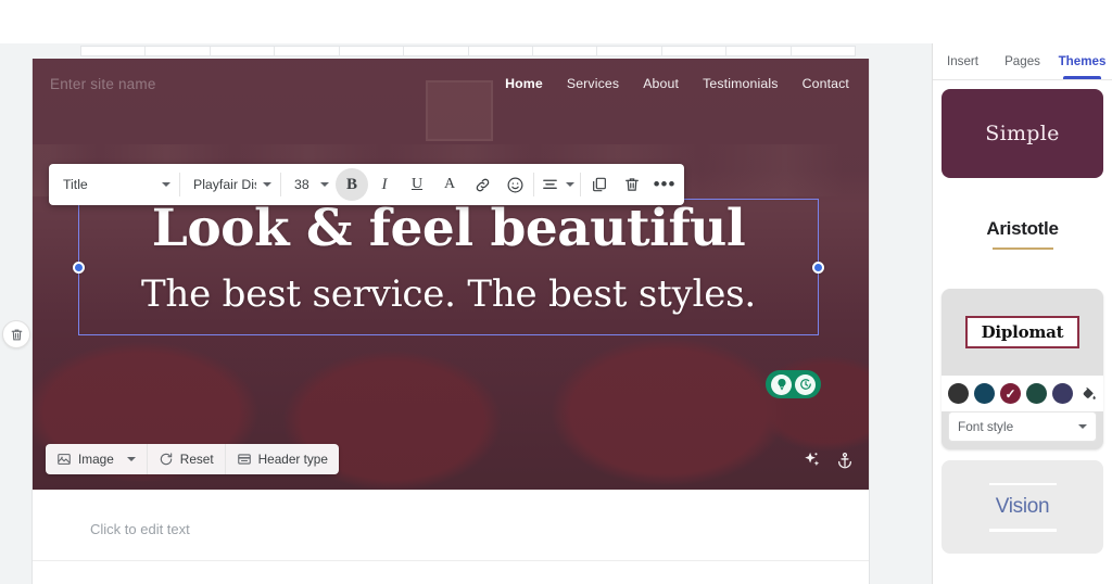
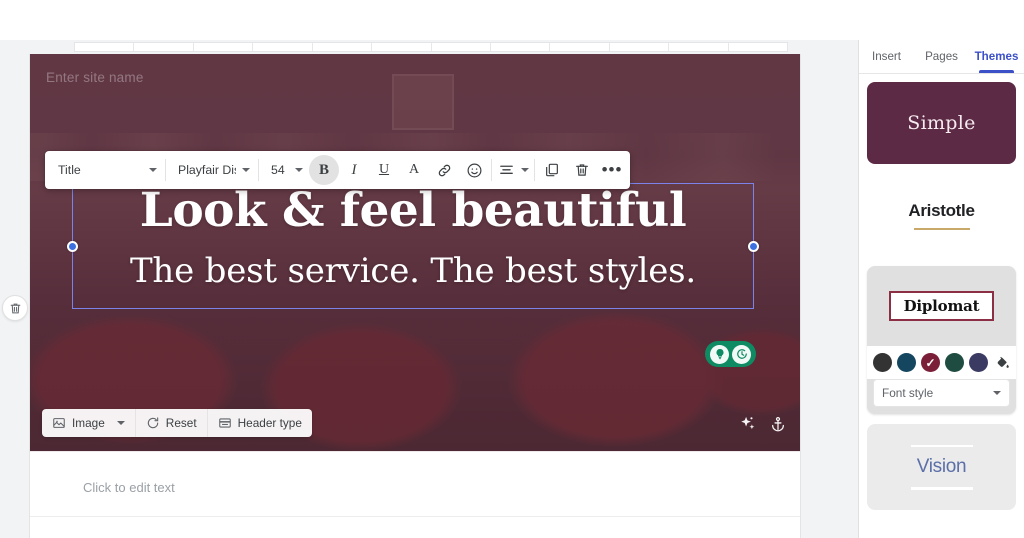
  Enter site name
- Home
- Services
- About
- Testimonials
- Contact
  Look & feel beautiful
  The best service. The best styles.
  Image
  Reset
  Header type
  Click to edit text
  Title
  Playfair Di
- 38
+ 54
  B
  I
  U
  A
  •••
  Insert
  Pages
  Themes
  Simple
  Aristotle
  Diplomat
  ✓
  Font style
  Vision
